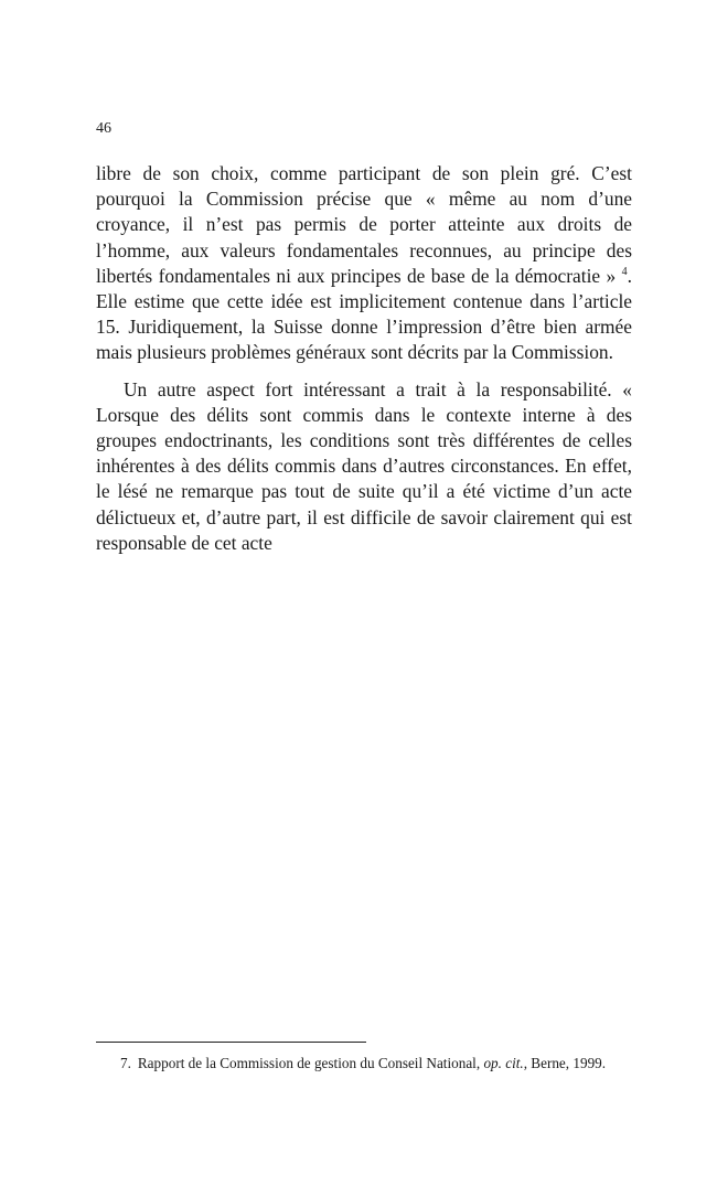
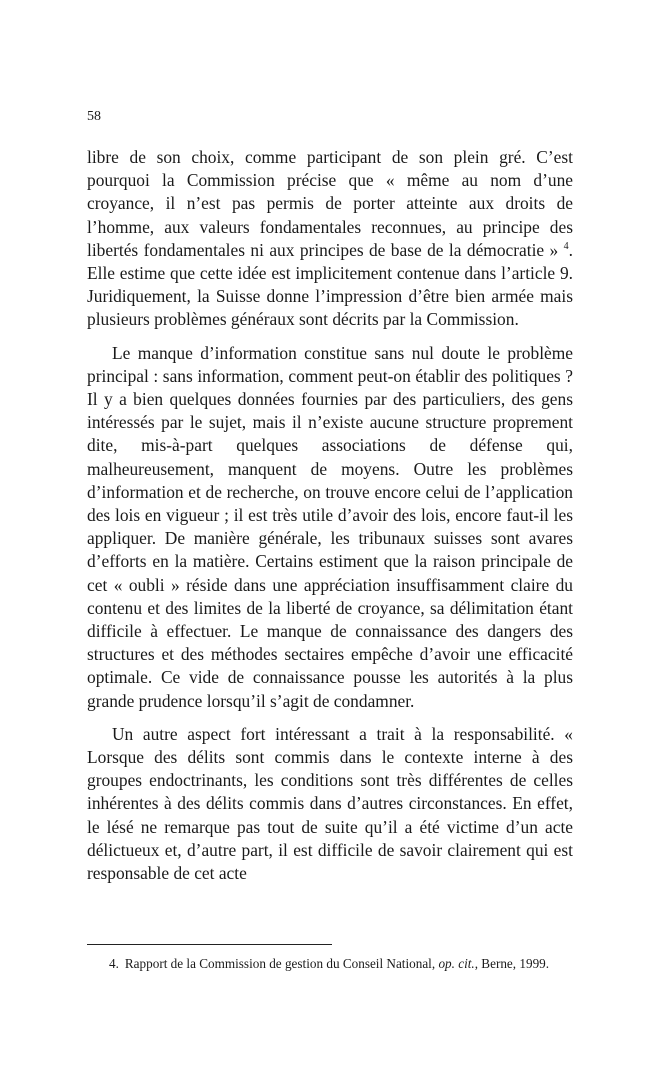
- 46
+ 58
- libre de son choix, comme participant de son plein gré. C’est pourquoi la Commission précise que « même au nom d’une croyance, il n’est pas permis de porter atteinte aux droits de l’homme, aux valeurs fondamentales reconnues, au principe des libertés fondamentales ni aux principes de base de la démocratie » 4. Elle estime que cette idée est implicitement contenue dans l’article 15. Juridiquement, la Suisse donne l’impression d’être bien armée mais plusieurs problèmes généraux sont décrits par la Commission.
+ libre de son choix, comme participant de son plein gré. C’est pourquoi la Commission précise que « même au nom d’une croyance, il n’est pas permis de porter atteinte aux droits de l’homme, aux valeurs fondamentales reconnues, au principe des libertés fondamentales ni aux principes de base de la démocratie » 4. Elle estime que cette idée est implicitement contenue dans l’article 9. Juridiquement, la Suisse donne l’impression d’être bien armée mais plusieurs problèmes généraux sont décrits par la Commission.
+ Le manque d’information constitue sans nul doute le problème principal : sans information, comment peut-on établir des politiques ? Il y a bien quelques données fournies par des particuliers, des gens intéressés par le sujet, mais il n’existe aucune structure proprement dite, mis-à-part quelques associations de défense qui, malheureusement, manquent de moyens. Outre les problèmes d’information et de recherche, on trouve encore celui de l’application des lois en vigueur ; il est très utile d’avoir des lois, encore faut-il les appliquer. De manière générale, les tribunaux suisses sont avares d’efforts en la matière. Certains estiment que la raison principale de cet « oubli » réside dans une appréciation insuffisamment claire du contenu et des limites de la liberté de croyance, sa délimitation étant difficile à effectuer. Le manque de connaissance des dangers des structures et des méthodes sectaires empêche d’avoir une efficacité optimale. Ce vide de connaissance pousse les autorités à la plus grande prudence lorsqu’il s’agit de condamner.
  Un autre aspect fort intéressant a trait à la responsabilité. « Lorsque des délits sont commis dans le contexte interne à des groupes endoctrinants, les conditions sont très différentes de celles inhérentes à des délits commis dans d’autres circonstances. En effet, le lésé ne remarque pas tout de suite qu’il a été victime d’un acte délictueux et, d’autre part, il est difficile de savoir clairement qui est responsable de cet acte
- 7. Rapport de la Commission de gestion du Conseil National, op. cit., Berne, 1999.
+ 4. Rapport de la Commission de gestion du Conseil National, op. cit., Berne, 1999.
